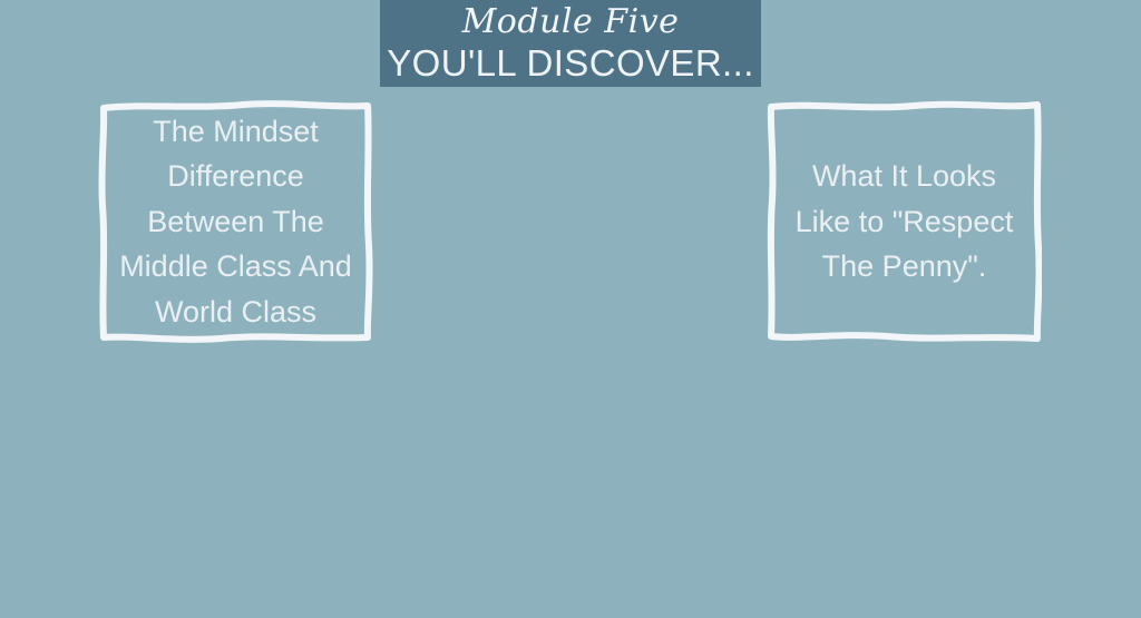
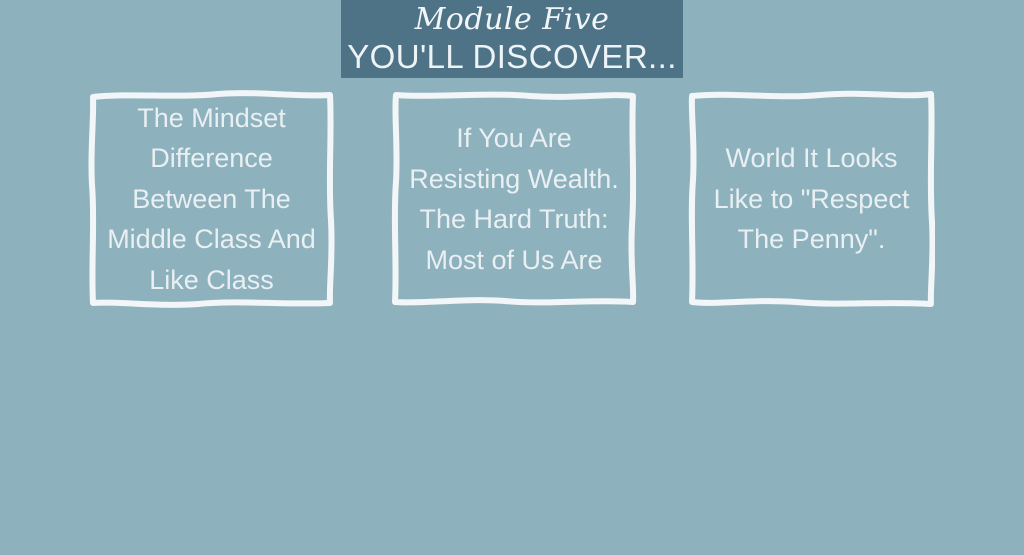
  Module Five
  YOU'LL DISCOVER...
- The Mindset Difference Between The Middle Class And World Class
+ The Mindset Difference Between The Middle Class And Like Class
+ If You Are Resisting Wealth. The Hard Truth: Most of Us Are
- What It Looks Like to "Respect The Penny".
+ World It Looks Like to "Respect The Penny".
